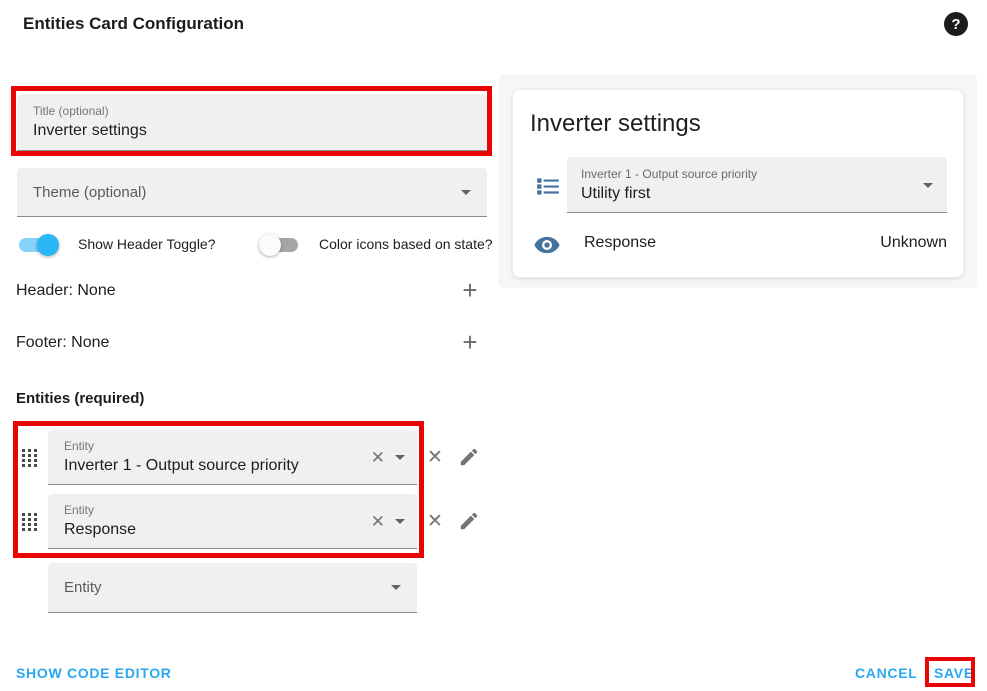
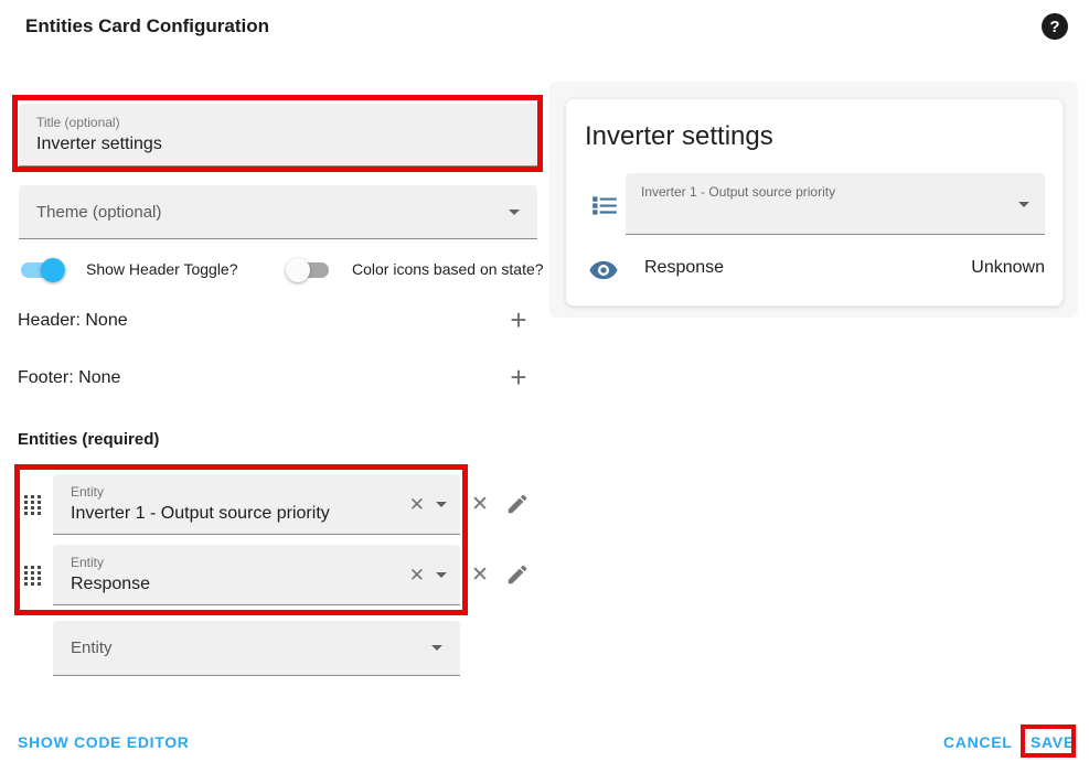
  Entities Card Configuration
  ?
  Title (optional)
  Inverter settings
  Theme (optional)
  Show Header Toggle?
  Color icons based on state?
  Header: None
  +
  Footer: None
  +
  Entities (required)
  Entity
  Inverter 1 - Output source priority
  ✕
  ✕
  Entity
  Response
  ✕
  ✕
  Entity
  Inverter settings
  Inverter 1 - Output source priority
- Utility first
  Response
  Unknown
  SHOW CODE EDITOR
  CANCEL
  SAVE
